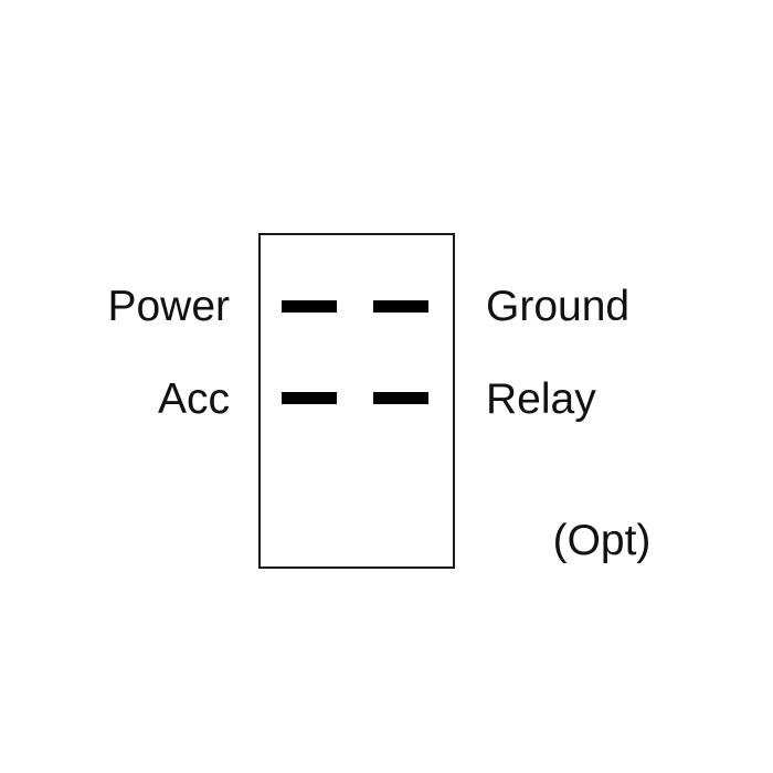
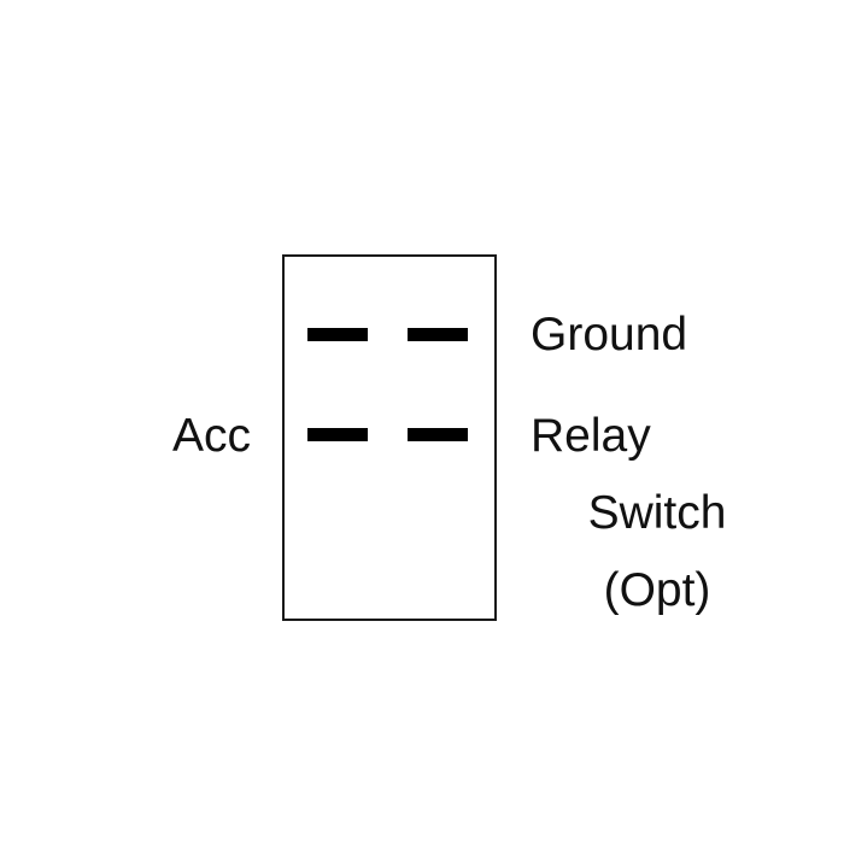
- Power
  Acc
  Ground
  Relay
+ Switch
  (Opt)
